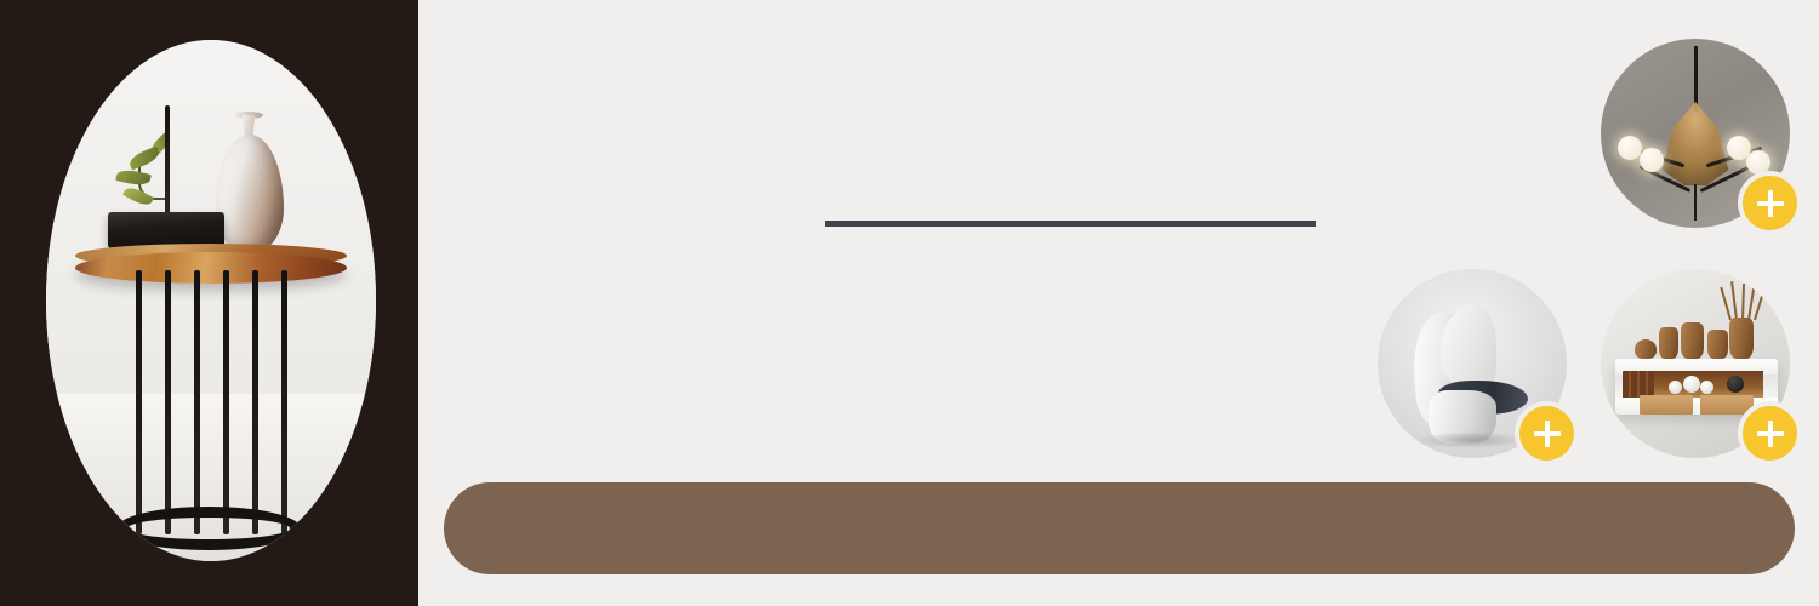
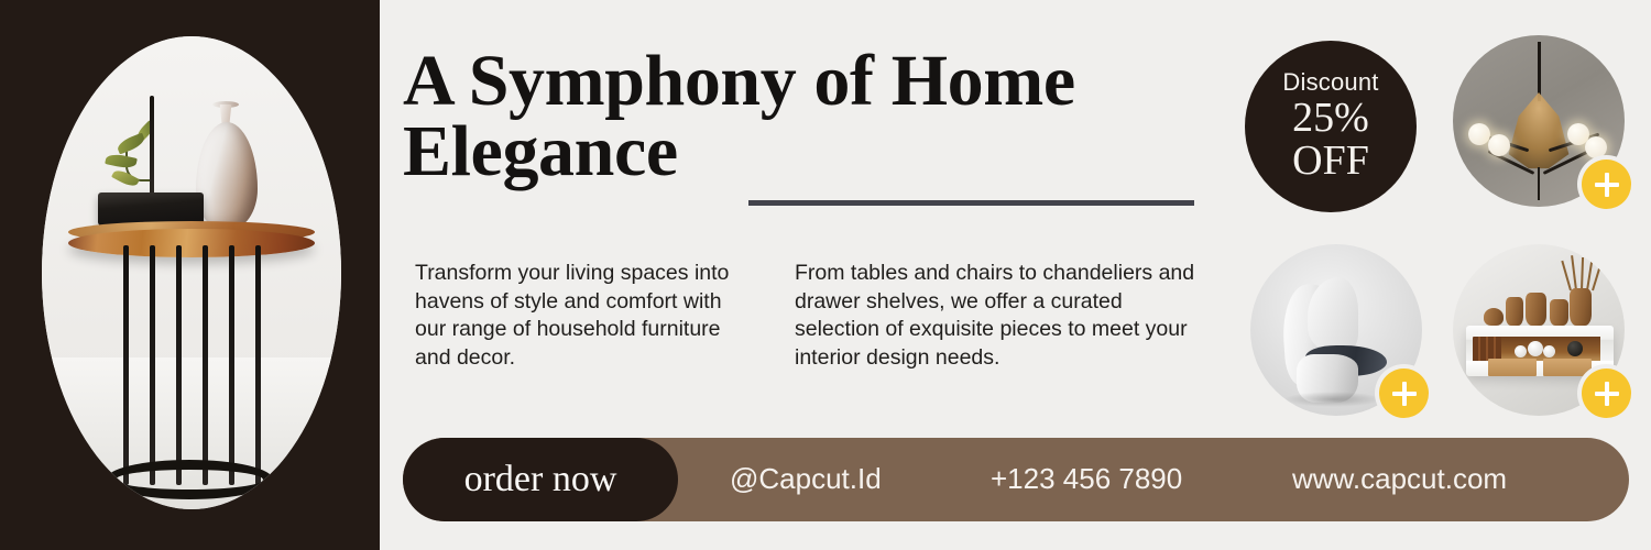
+ A Symphony of Home
+ Elegance
+ Transform your living spaces into havens of style and comfort with our range of household furniture and decor.
+ From tables and chairs to chandeliers and drawer shelves, we offer a curated selection of exquisite pieces to meet your interior design needs.
+ Discount
+ 25%
+ OFF
+ order now
+ @Capcut.Id
+ +123 456 7890
+ www.capcut.com
